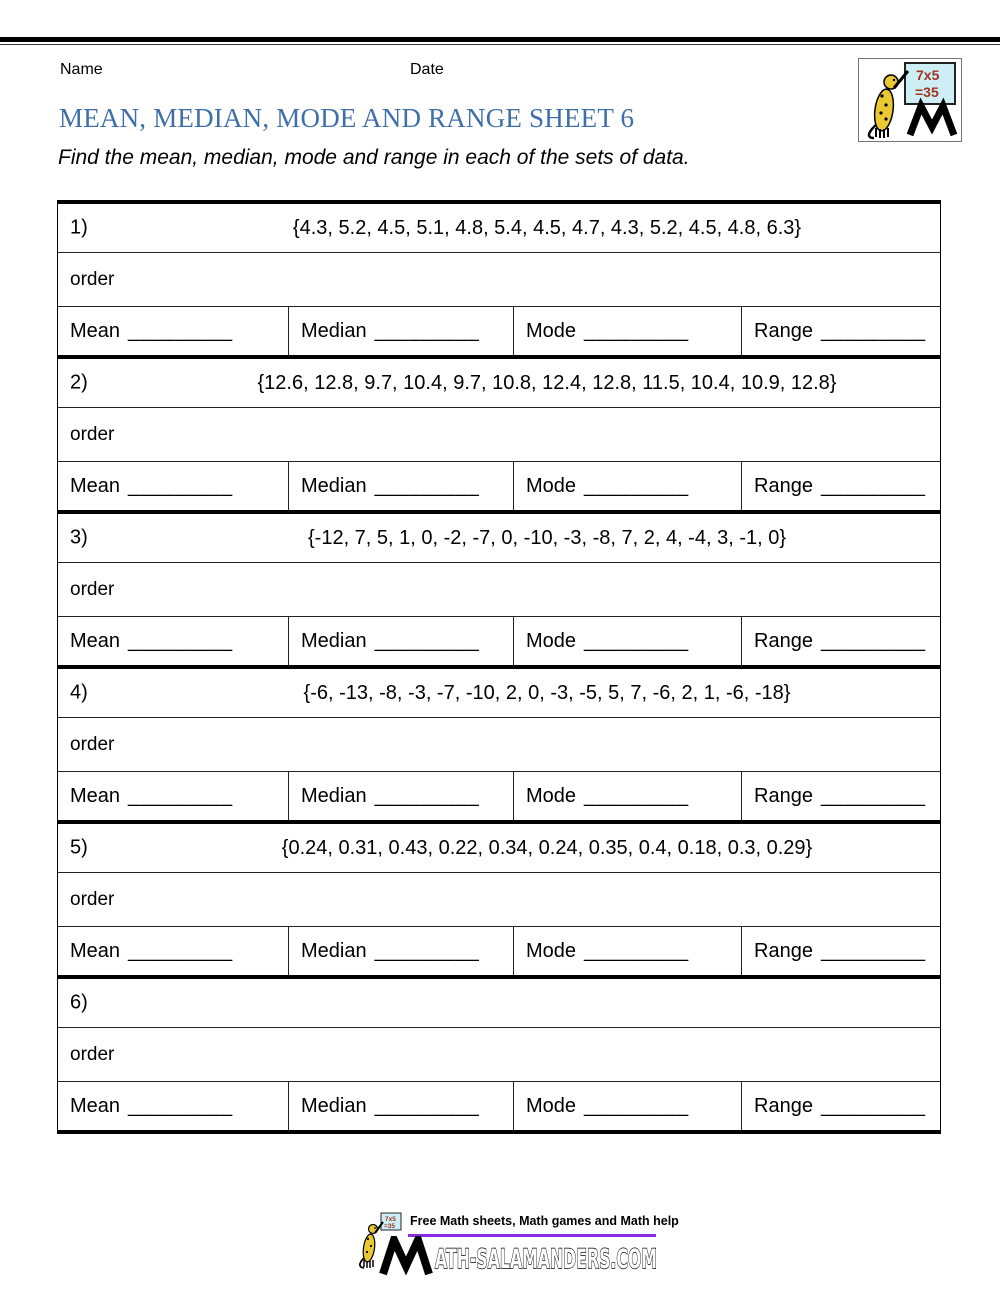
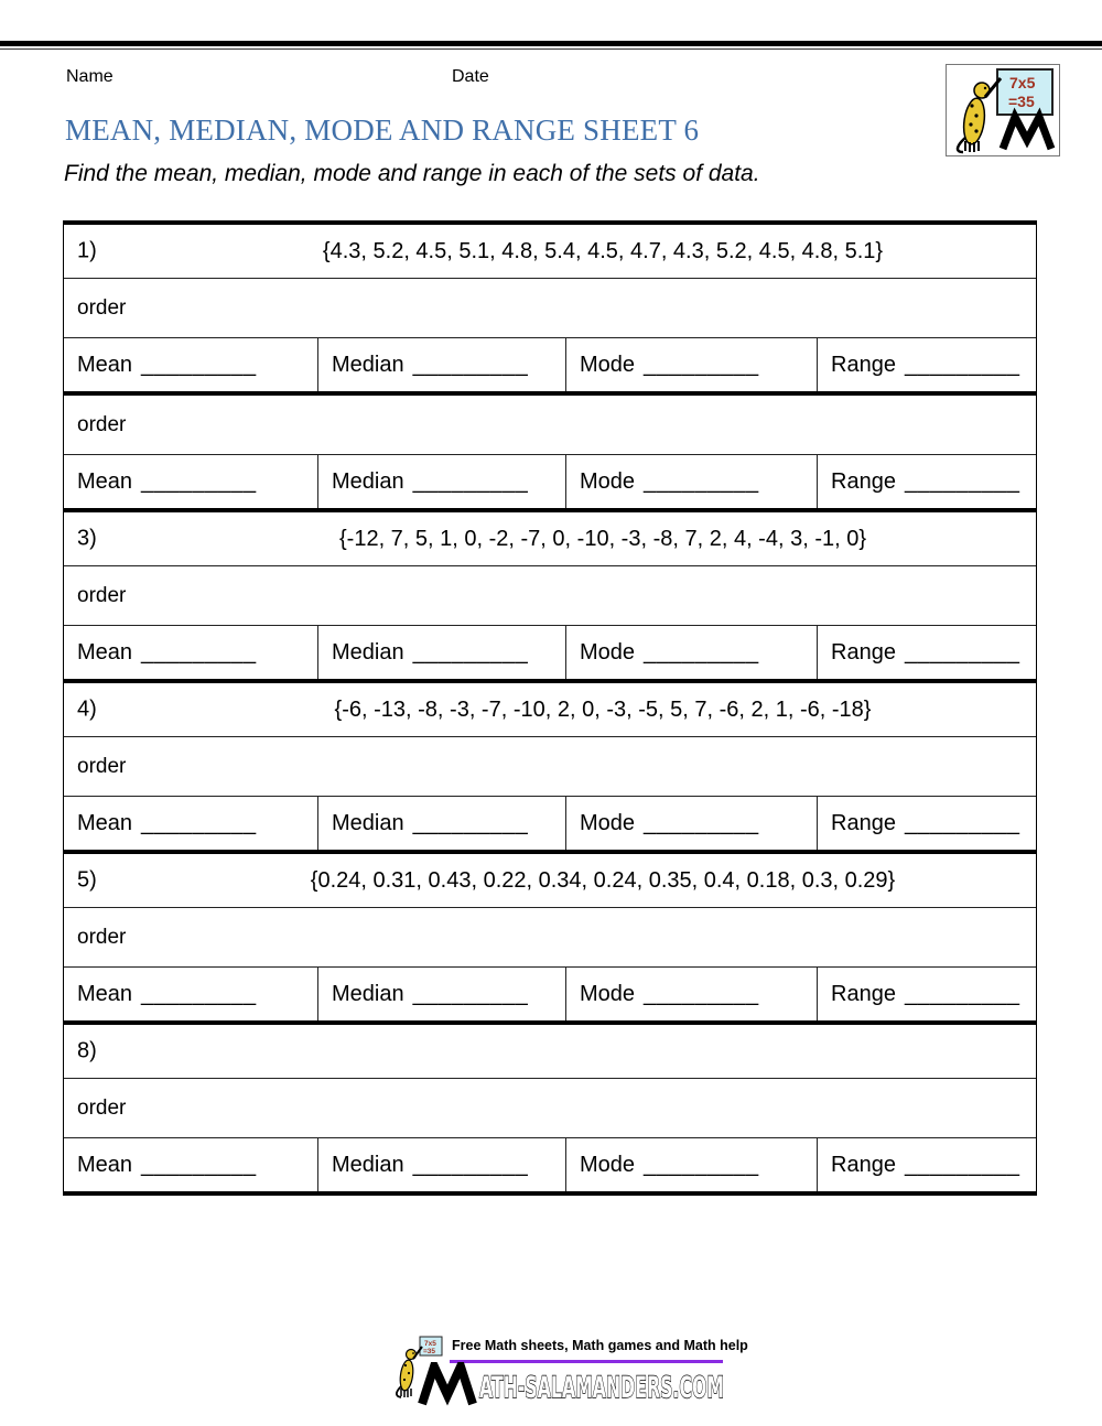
  Name
  Date
  7x5
  =35
  MEAN, MEDIAN, MODE AND RANGE SHEET 6
  Find the mean, median, mode and range in each of the sets of data.
  1)
- {4.3, 5.2, 4.5, 5.1, 4.8, 5.4, 4.5, 4.7, 4.3, 5.2, 4.5, 4.8, 6.3}
+ {4.3, 5.2, 4.5, 5.1, 4.8, 5.4, 4.5, 4.7, 4.3, 5.2, 4.5, 4.8, 5.1}
  order
  Mean
  _________
  Median
  _________
  Mode
  _________
  Range
  _________
- 2)
- {12.6, 12.8, 9.7, 10.4, 9.7, 10.8, 12.4, 12.8, 11.5, 10.4, 10.9, 12.8}
  order
  Mean
  _________
  Median
  _________
  Mode
  _________
  Range
  _________
  3)
  {-12, 7, 5, 1, 0, -2, -7, 0, -10, -3, -8, 7, 2, 4, -4, 3, -1, 0}
  order
  Mean
  _________
  Median
  _________
  Mode
  _________
  Range
  _________
  4)
  {-6, -13, -8, -3, -7, -10, 2, 0, -3, -5, 5, 7, -6, 2, 1, -6, -18}
  order
  Mean
  _________
  Median
  _________
  Mode
  _________
  Range
  _________
  5)
  {0.24, 0.31, 0.43, 0.22, 0.34, 0.24, 0.35, 0.4, 0.18, 0.3, 0.29}
  order
  Mean
  _________
  Median
  _________
  Mode
  _________
  Range
  _________
- 6)
+ 8)
  order
  Mean
  _________
  Median
  _________
  Mode
  _________
  Range
  _________
  Free Math sheets, Math games and Math help
  ATH-SALAMANDERS.COM
